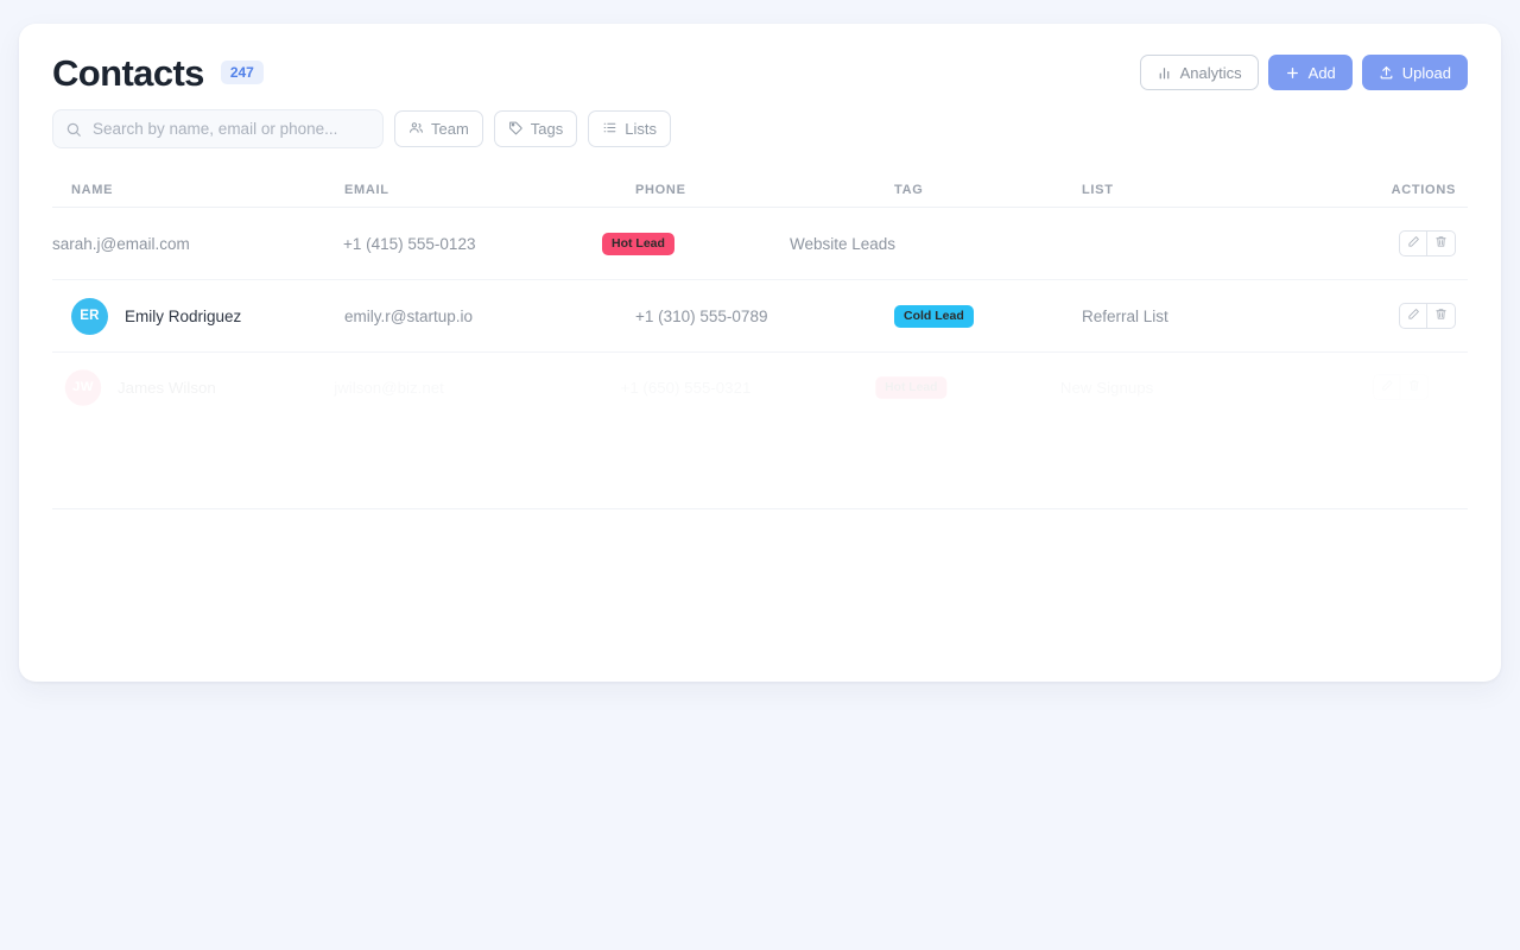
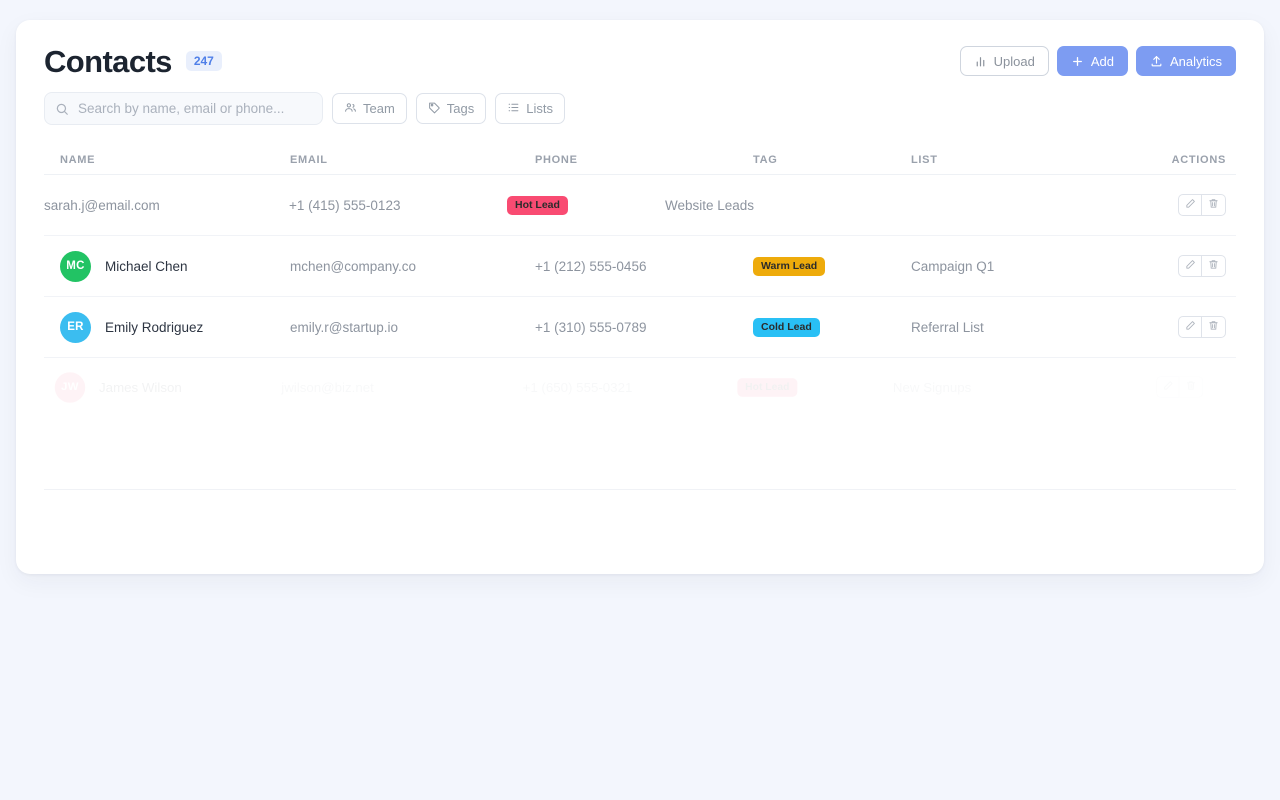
  Contacts
  247
- Analytics
+ Upload
  Add
- Upload
+ Analytics
  Search by name, email or phone...
  Team
  Tags
  Lists
  NAME
  EMAIL
  PHONE
  TAG
  LIST
  ACTIONS
  sarah.j@email.com
  +1 (415) 555-0123
  Hot Lead
  Website Leads
+ MC
+ Michael Chen
+ mchen@company.co
+ +1 (212) 555-0456
+ Warm Lead
+ Campaign Q1
  ER
  Emily Rodriguez
  emily.r@startup.io
  +1 (310) 555-0789
  Cold Lead
  Referral List
